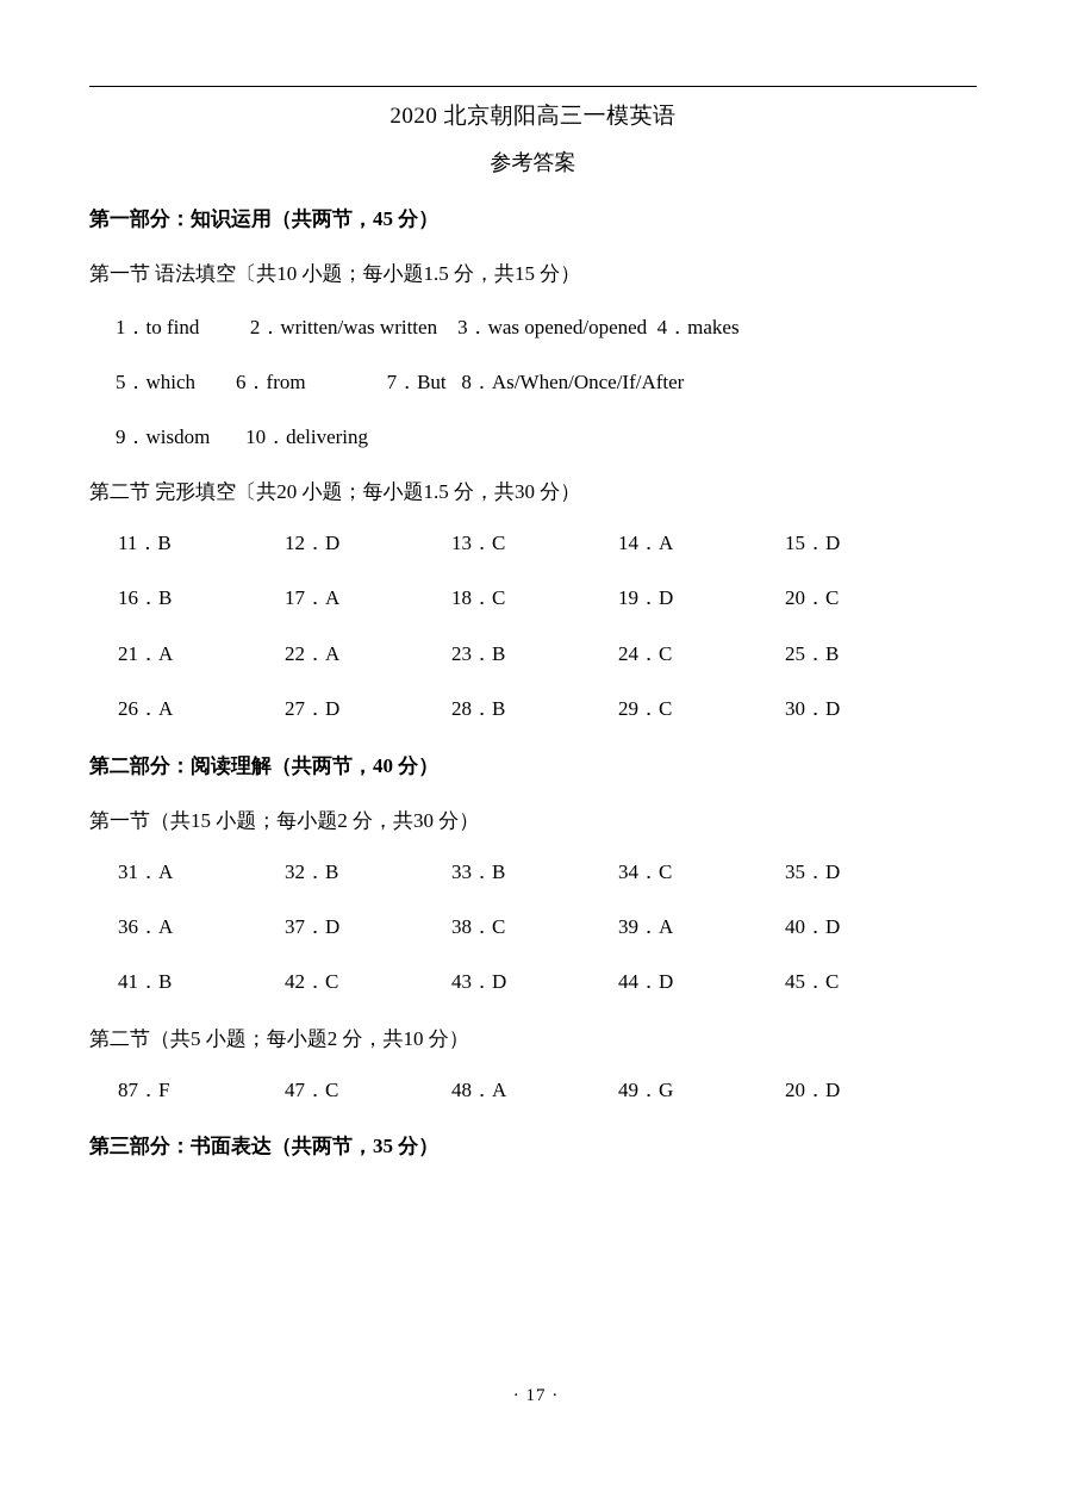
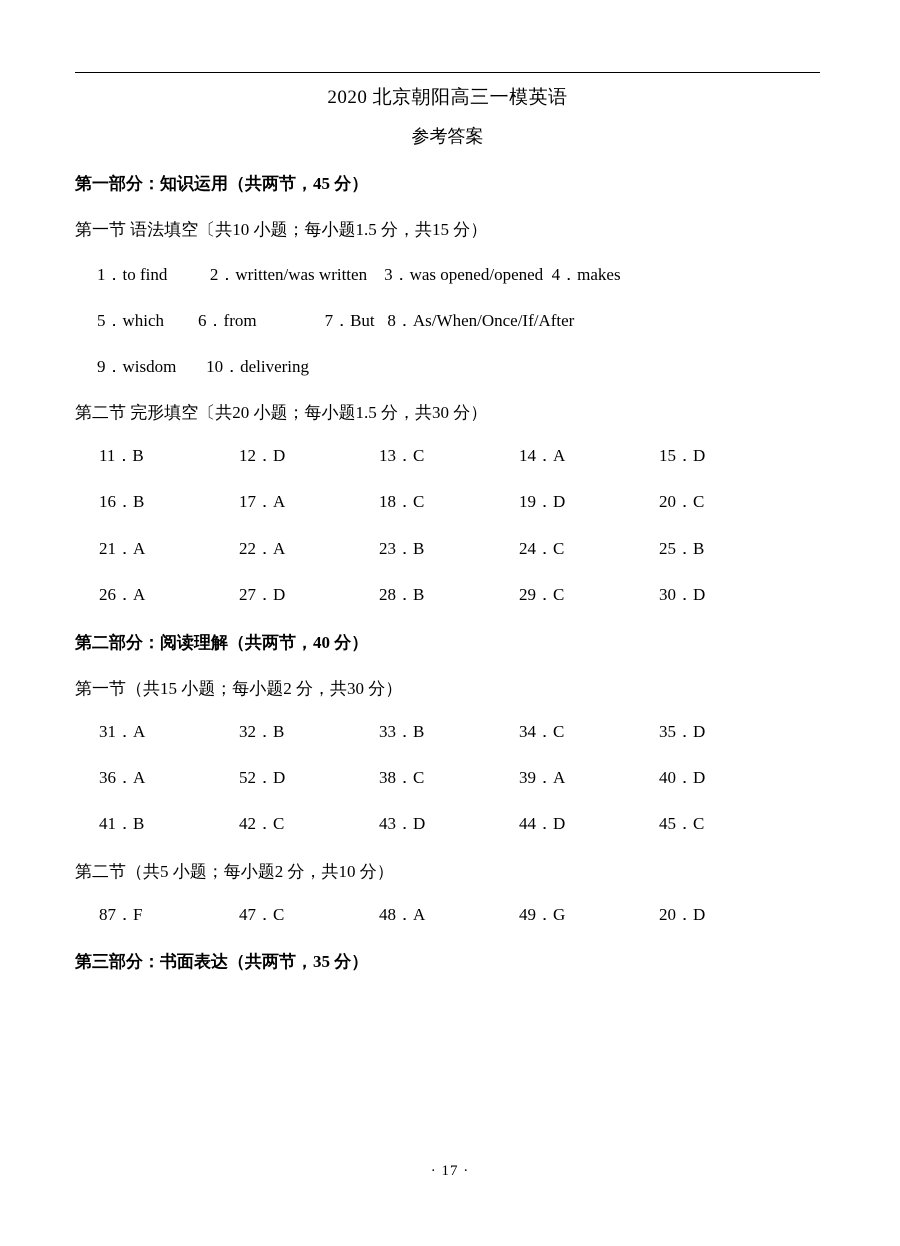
  2020 北京朝阳高三一模英语
  参考答案
  第一部分：知识运用（共两节，45 分）
  第一节 语法填空〔共10 小题；每小题1.5 分，共15 分）
  1．to find 2．written/was written 3．was opened/opened 4．makes
  5．which 6．from 7．But 8．As/When/Once/If/After
  9．wisdom 10．delivering
  第二节 完形填空〔共20 小题；每小题1.5 分，共30 分）
  11．B
  12．D
  13．C
  14．A
  15．D
  16．B
  17．A
  18．C
  19．D
  20．C
  21．A
  22．A
  23．B
  24．C
  25．B
  26．A
  27．D
  28．B
  29．C
  30．D
  第二部分：阅读理解（共两节，40 分）
  第一节（共15 小题；每小题2 分，共30 分）
  31．A
  32．B
  33．B
  34．C
  35．D
  36．A
- 37．D
+ 52．D
  38．C
  39．A
  40．D
  41．B
  42．C
  43．D
  44．D
  45．C
  第二节（共5 小题；每小题2 分，共10 分）
  87．F
  47．C
  48．A
  49．G
  20．D
  第三部分：书面表达（共两节，35 分）
  · 17 ·
